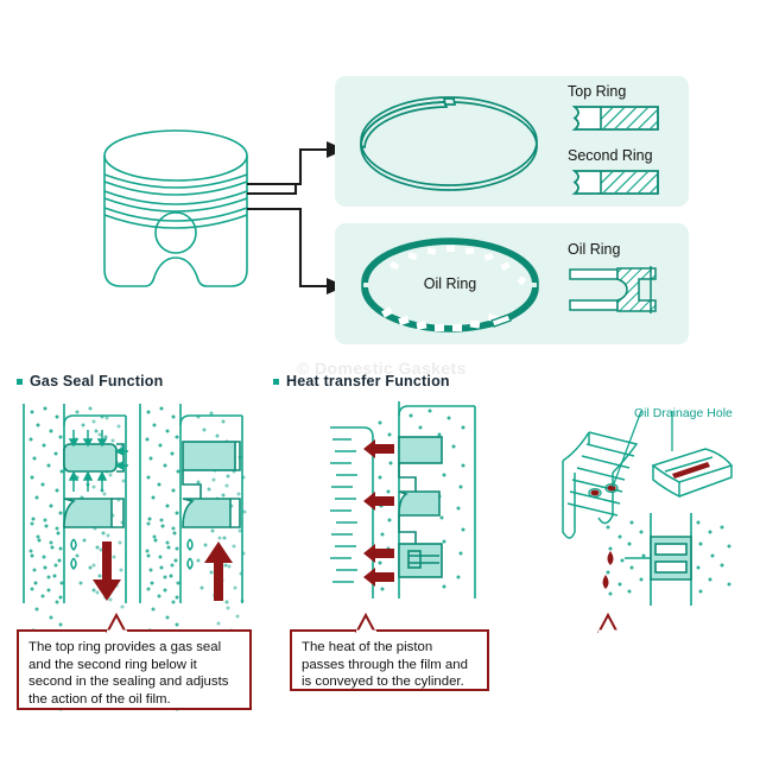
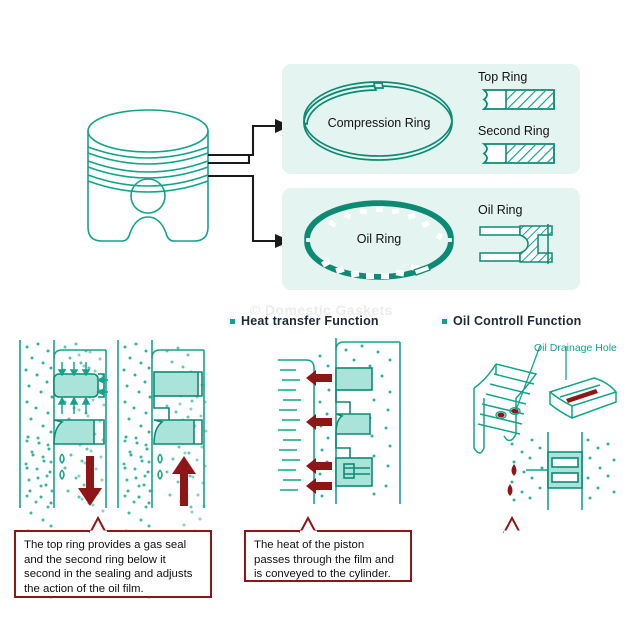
+ Compression Ring
  Top Ring
  Second Ring
  Oil Ring
  Oil Ring
  © Domestic Gaskets
- Gas Seal Function
  The top ring provides a gas seal and the second ring below it second in the sealing and adjusts the action of the oil film.
  Heat transfer Function
  The heat of the piston passes through the film and is conveyed to the cylinder.
+ Oil Controll Function
  Oil Drainage Hole
